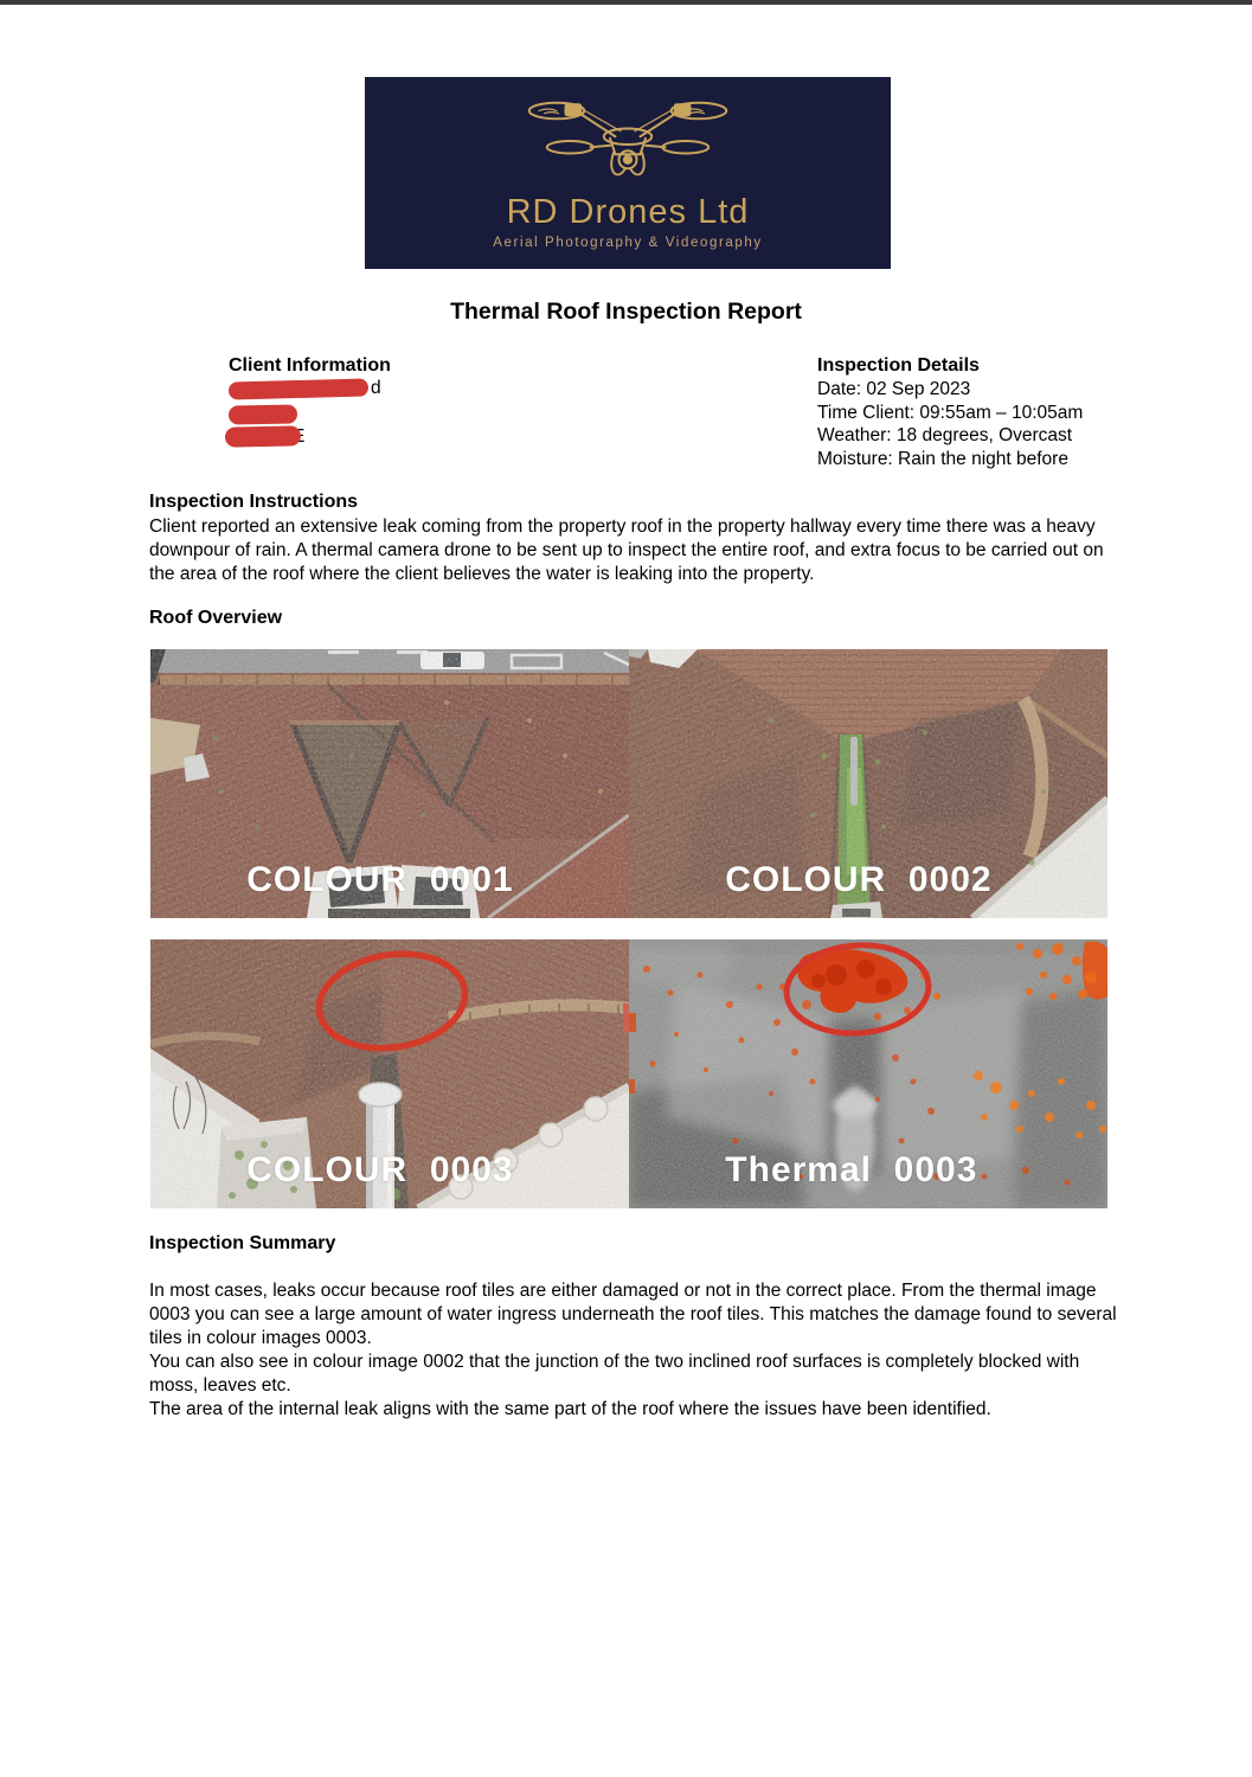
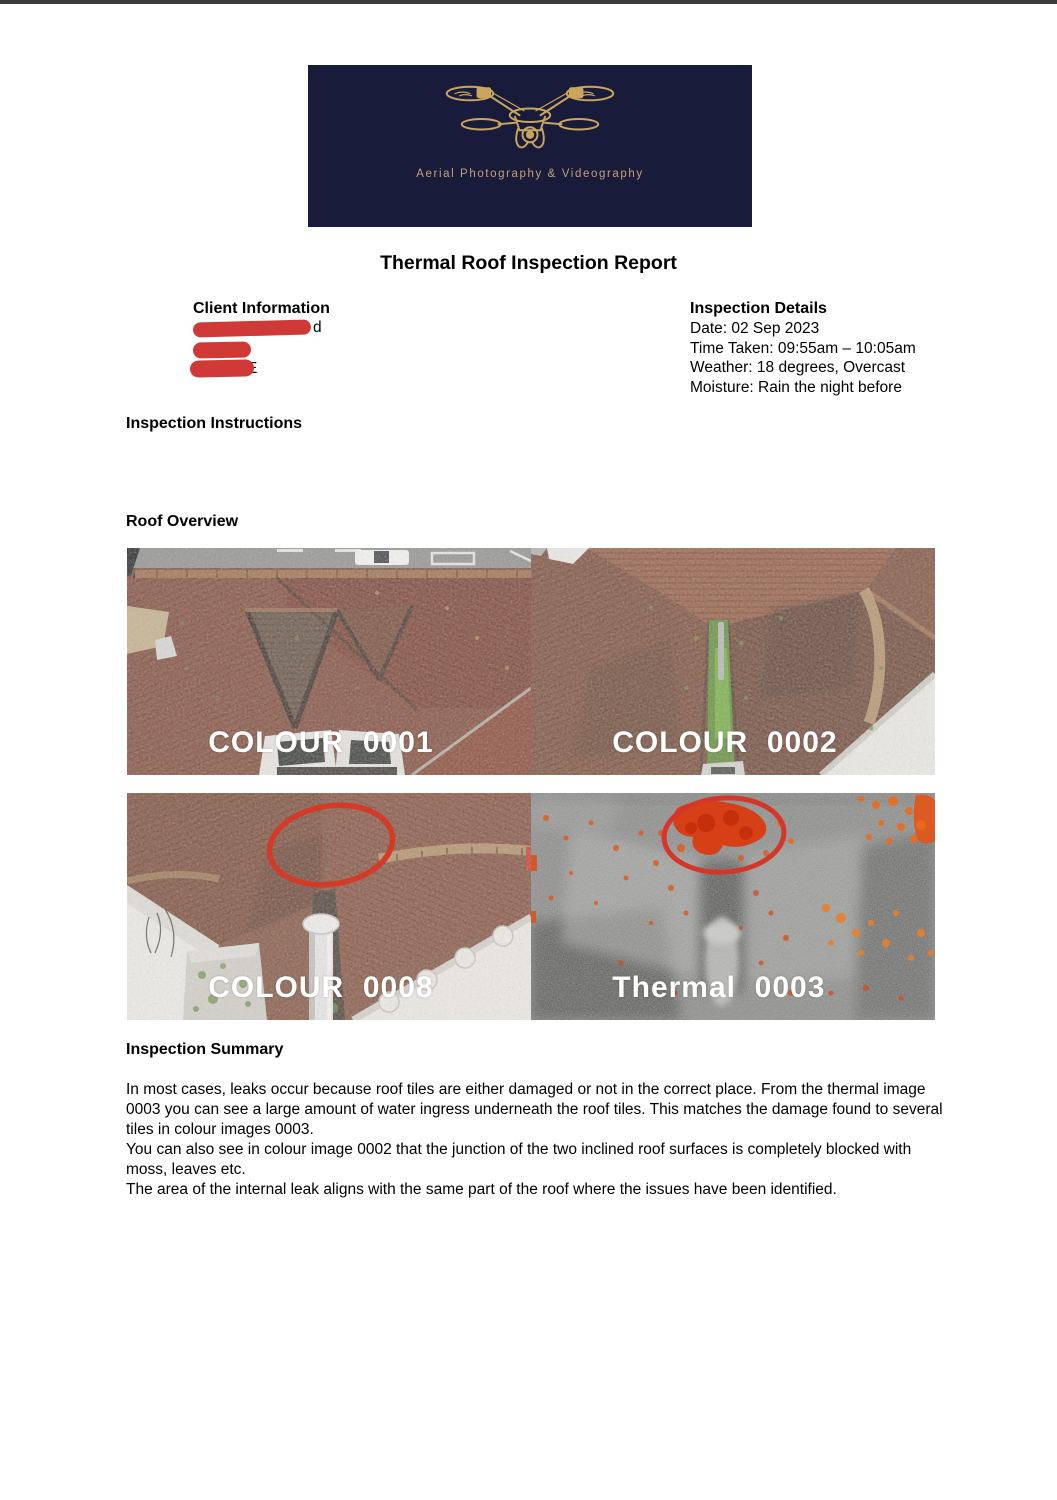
- RD Drones Ltd
  Aerial Photography & Videography
  Thermal Roof Inspection Report
  Client Information
  d
  Inspection Details
  Date: 02 Sep 2023
- Time Client: 09:55am – 10:05am
+ Time Taken: 09:55am – 10:05am
  Weather: 18 degrees, Overcast
  Moisture: Rain the night before
  Inspection Instructions
- Client reported an extensive leak coming from the property roof in the property hallway every time there was a heavy downpour of rain. A thermal camera drone to be sent up to inspect the entire roof, and extra focus to be carried out on the area of the roof where the client believes the water is leaking into the property.
  Roof Overview
  COLOUR 0001
  COLOUR 0002
- COLOUR 0003
+ COLOUR 0008
  Thermal 0003
  Inspection Summary
  In most cases, leaks occur because roof tiles are either damaged or not in the correct place. From the thermal image 0003 you can see a large amount of water ingress underneath the roof tiles. This matches the damage found to several tiles in colour images 0003.
  You can also see in colour image 0002 that the junction of the two inclined roof surfaces is completely blocked with moss, leaves etc.
  The area of the internal leak aligns with the same part of the roof where the issues have been identified.
